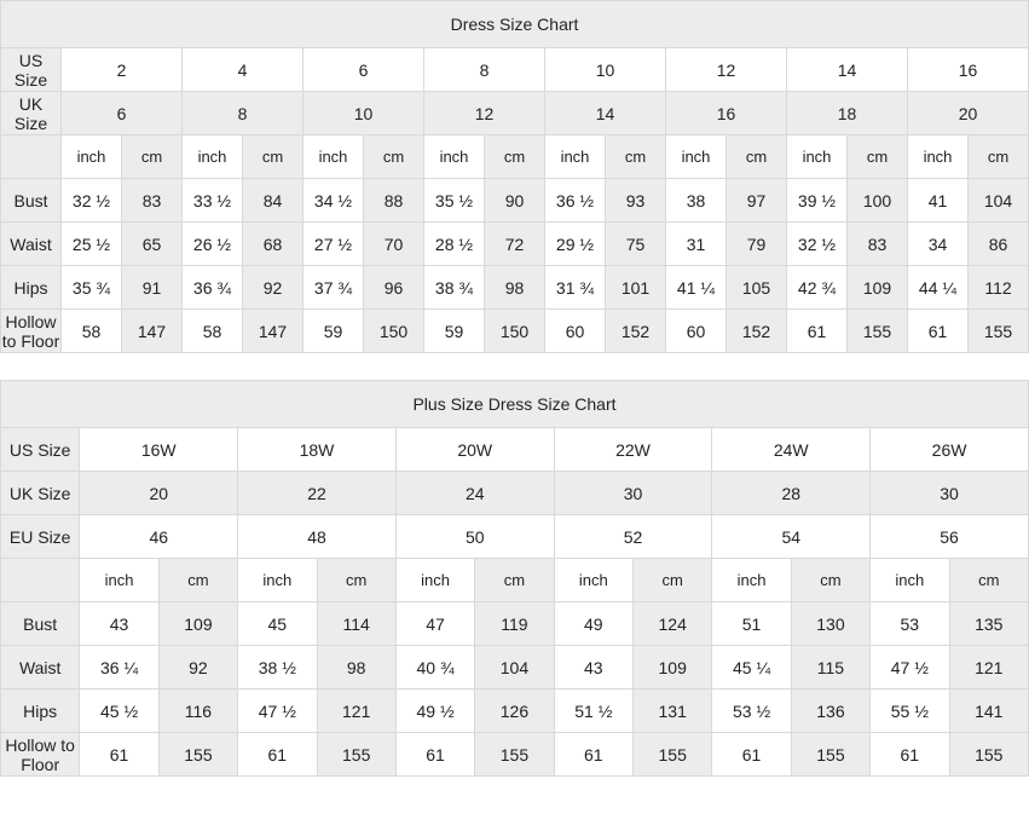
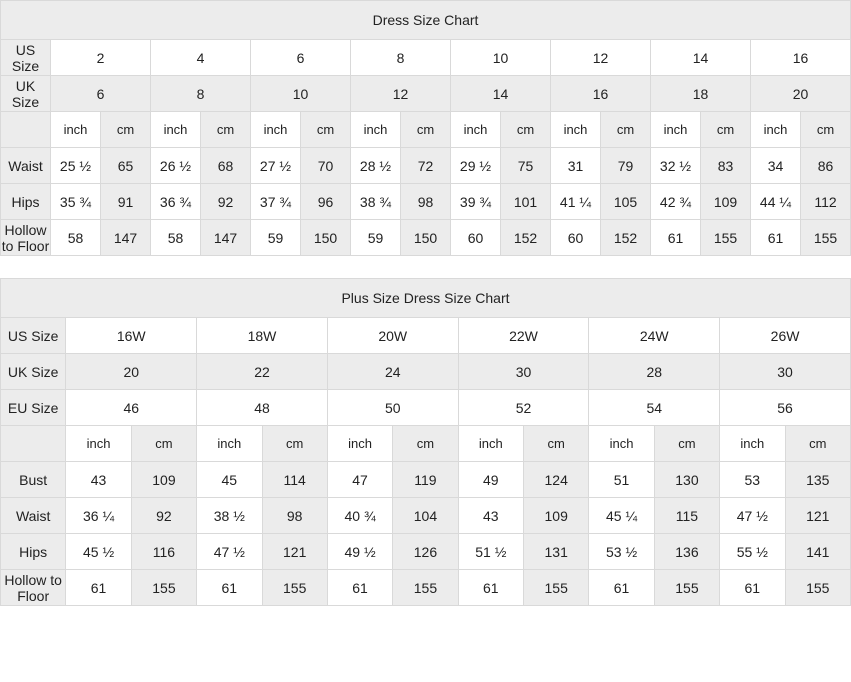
  Dress Size Chart
  US Size	2	4	6	8	10	12	14	16
  UK Size	6	8	10	12	14	16	18	20
  	inch	cm	inch	cm	inch	cm	inch	cm	inch	cm	inch	cm	inch	cm	inch	cm
- Bust	32 ½	83	33 ½	84	34 ½	88	35 ½	90	36 ½	93	38	97	39 ½	100	41	104
  Waist	25 ½	65	26 ½	68	27 ½	70	28 ½	72	29 ½	75	31	79	32 ½	83	34	86
- Hips	35 ¾	91	36 ¾	92	37 ¾	96	38 ¾	98	31 ¾	101	41 ¼	105	42 ¾	109	44 ¼	112
+ Hips	35 ¾	91	36 ¾	92	37 ¾	96	38 ¾	98	39 ¾	101	41 ¼	105	42 ¾	109	44 ¼	112
  Hollow to Floor	58	147	58	147	59	150	59	150	60	152	60	152	61	155	61	155
  Plus Size Dress Size Chart
  US Size	16W	18W	20W	22W	24W	26W
  UK Size	20	22	24	30	28	30
  EU Size	46	48	50	52	54	56
  	inch	cm	inch	cm	inch	cm	inch	cm	inch	cm	inch	cm
  Bust	43	109	45	114	47	119	49	124	51	130	53	135
  Waist	36 ¼	92	38 ½	98	40 ¾	104	43	109	45 ¼	115	47 ½	121
  Hips	45 ½	116	47 ½	121	49 ½	126	51 ½	131	53 ½	136	55 ½	141
  Hollow to Floor	61	155	61	155	61	155	61	155	61	155	61	155
